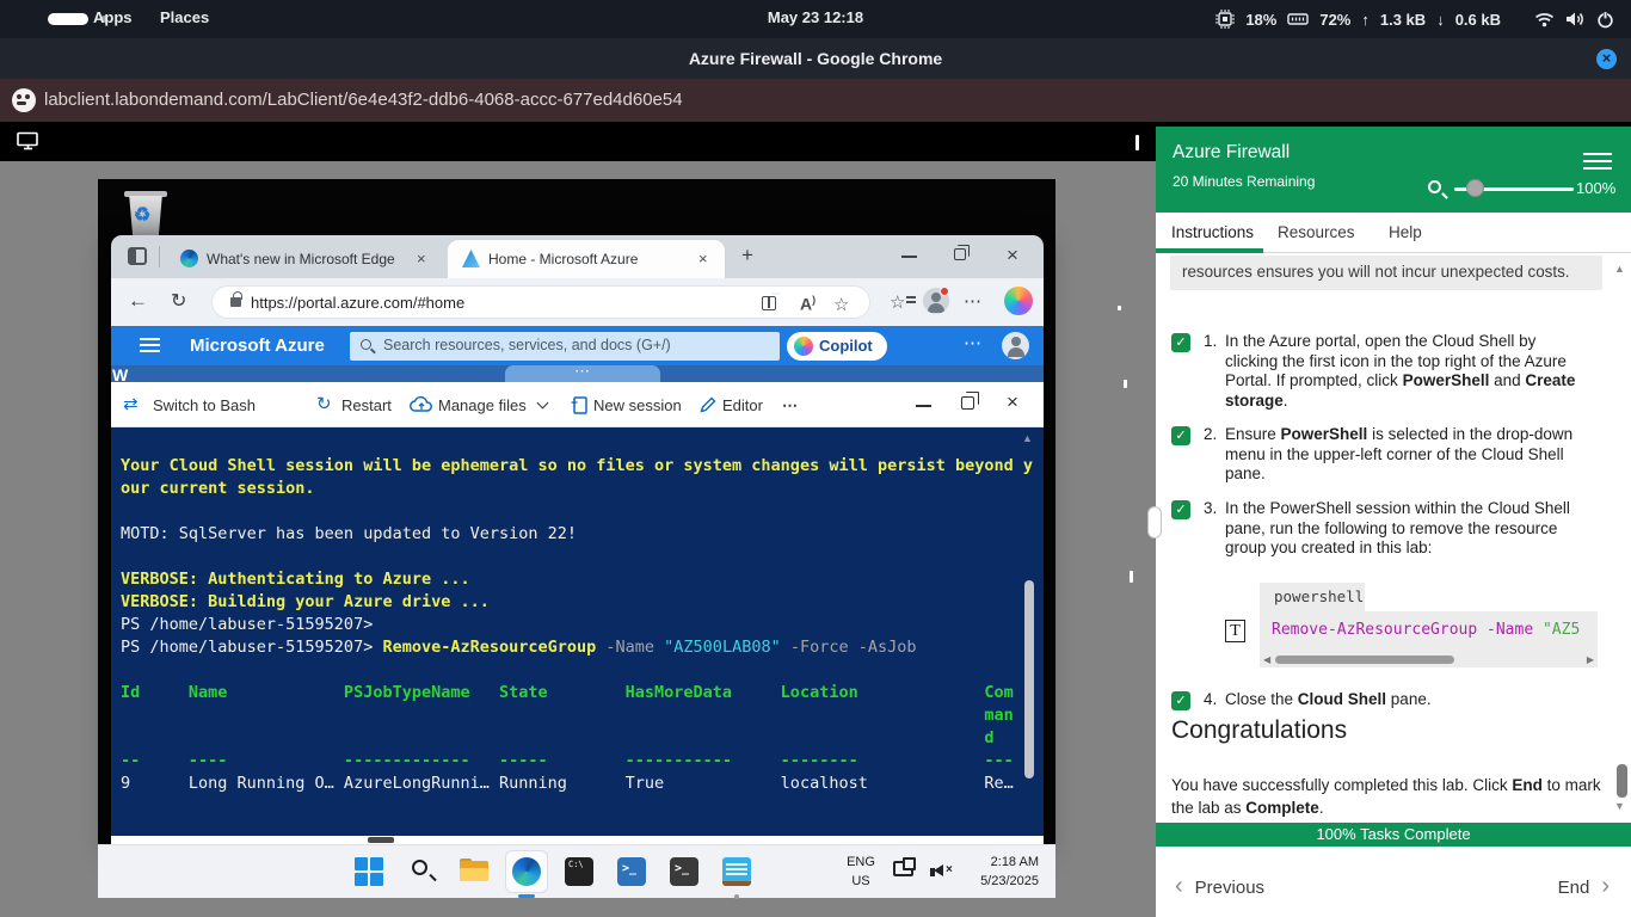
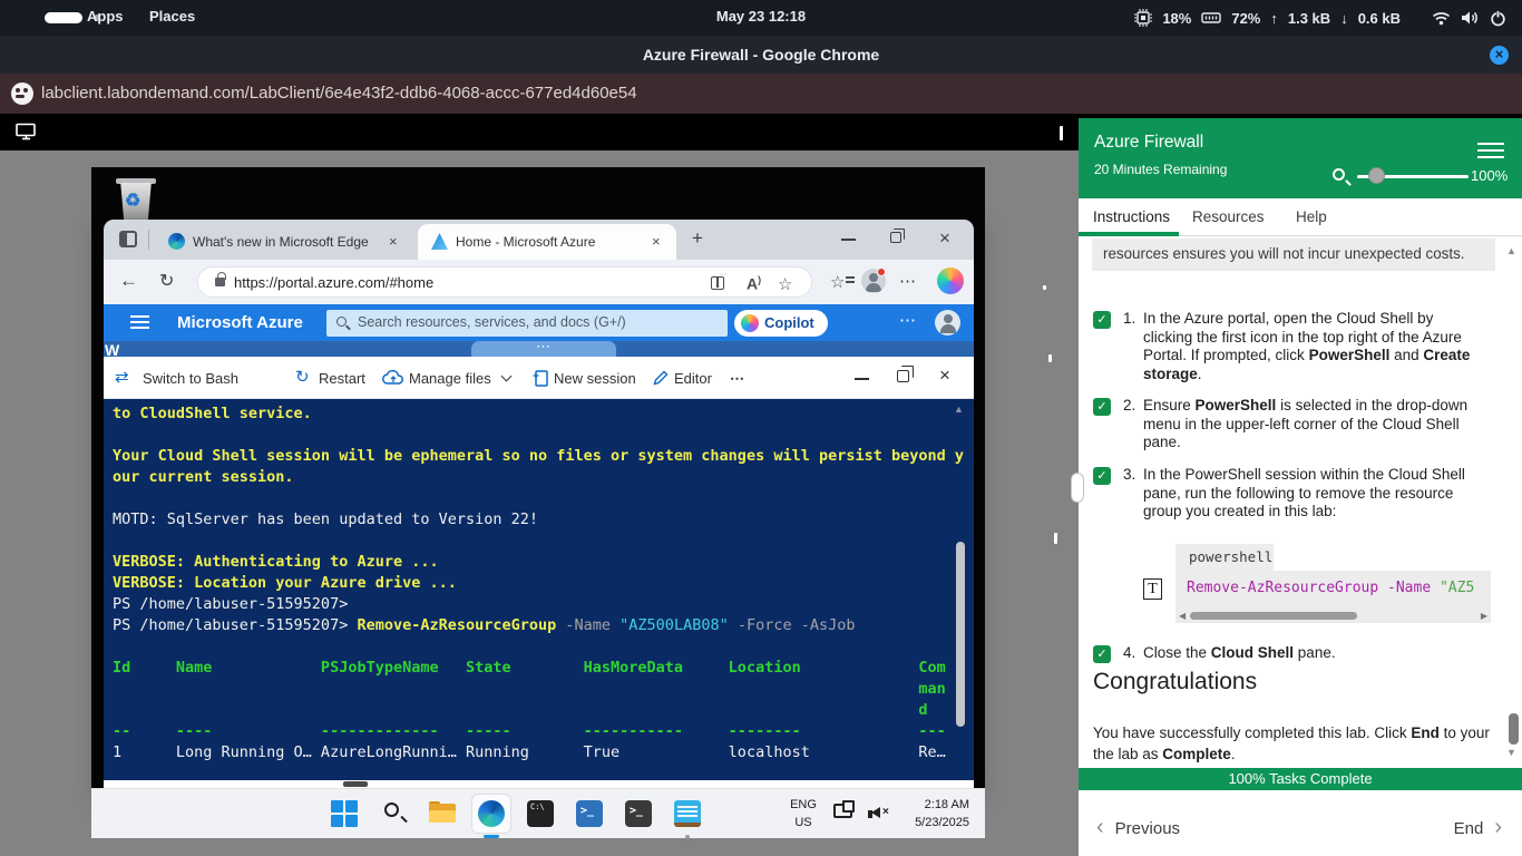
  Apps
  Places
  May 23 12:18
  18%
  72%
  ↑
  1.3 kB
  ↓
  0.6 kB
  Azure Firewall - Google Chrome
  ×
  labclient.labondemand.com/LabClient/6e4e43f2-ddb6-4068-accc-677ed4d60e54
  ♻
  What's new in Microsoft Edge
  ×
  Home - Microsoft Azure
  ×
  +
  ×
  ←
  ↻
  https://portal.azure.com/#home
  A)
  ☆
  ☆
  ⋯
  Microsoft Azure
  Search resources, services, and docs (G+/)
  Copilot
  ⋯
  ⋯
  W
  ⇄
  Switch to Bash
  ↻
  Restart
  Manage files
  New session
  Editor
  ⋯
  ×
+ to CloudShell service.
  Your Cloud Shell session will be ephemeral so no files or system changes will persist beyond y
  our current session.
  MOTD: SqlServer has been updated to Version 22!
  VERBOSE: Authenticating to Azure ...
- VERBOSE: Building your Azure drive ...
+ VERBOSE: Location your Azure drive ...
  PS /home/labuser-51595207>
  PS /home/labuser-51595207> Remove-AzResourceGroup -Name "AZ500LAB08" -Force -AsJob
  Id Name PSJobTypeName State HasMoreData Location Com
  man
  d
  -- ---- ------------- ----- ----------- -------- ---
- 9 Long Running O… AzureLongRunni… Running True localhost Re…
+ 1 Long Running O… AzureLongRunni… Running True localhost Re…
  ▲
  C:\
  >_
  >_
  ENG
  US
  ×
  2:18 AM
  5/23/2025
  Azure Firewall
  20 Minutes Remaining
  100%
  Instructions
  Resources
  Help
  resources ensures you will not incur unexpected costs.
  ✓
  1.
  In the Azure portal, open the Cloud Shell by clicking the first icon in the top right of the Azure Portal. If prompted, click PowerShell and Create storage.
  ✓
  2.
  Ensure PowerShell is selected in the drop-down menu in the upper-left corner of the Cloud Shell pane.
  ✓
  3.
  In the PowerShell session within the Cloud Shell pane, run the following to remove the resource group you created in this lab:
  T
  powershell
  Remove-AzResourceGroup -Name "AZ5
  ◀
  ▶
  ✓
  4.
  Close the Cloud Shell pane.
  Congratulations
- You have successfully completed this lab. Click End to mark the lab as Complete.
+ You have successfully completed this lab. Click End to your the lab as Complete.
  ▲
  ▼
  100% Tasks Complete
  ‹ Previous
  End ›
